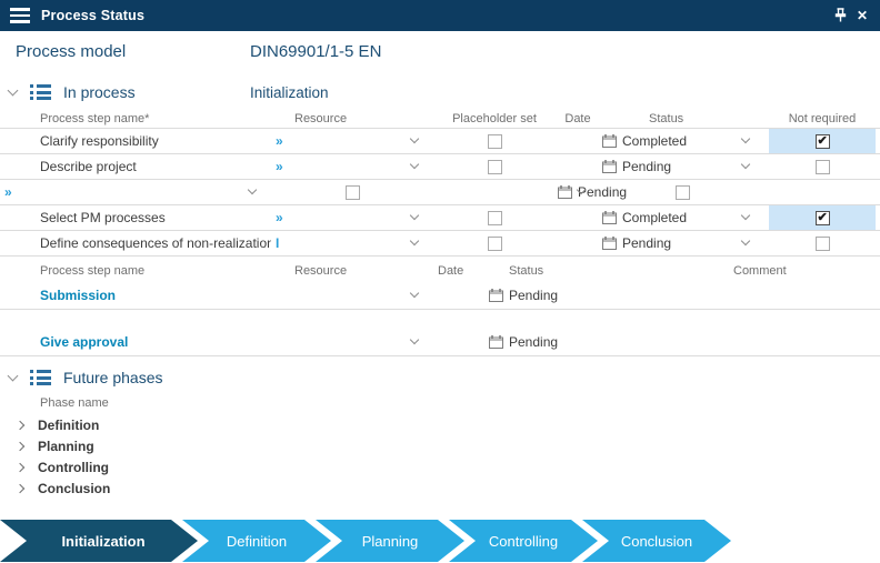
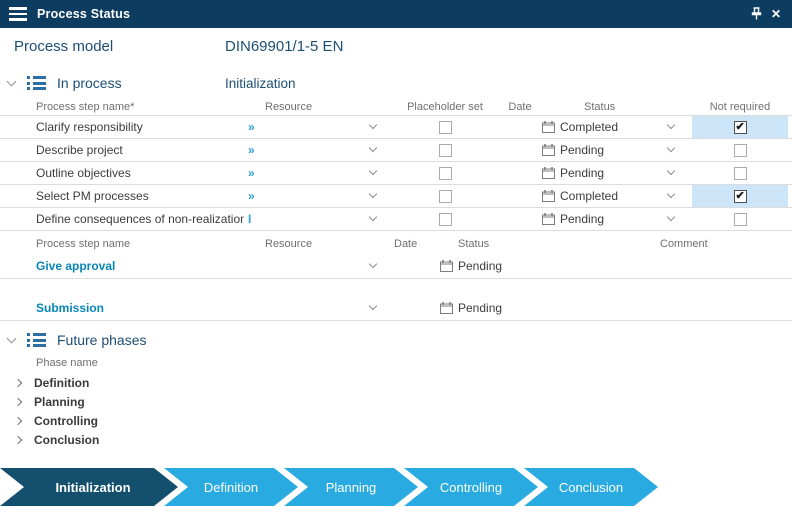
  Process Status
  ✕
  Process model
  DIN69901/1-5 EN
  In process
  Initialization
  Process step name*
  Resource
  Placeholder set
  Date
  Status
  Not required
  Clarify responsibility
  »
  Completed
  Describe project
  »
  Pending
+ Outline objectives
  »
  Pending
  Select PM processes
  »
  Completed
  Define consequences of non-realization
  I
  Pending
  Process step name
  Resource
  Date
  Status
  Comment
- Submission
+ Give approval
  Pending
- Give approval
+ Submission
  Pending
  Future phases
  Phase name
  Definition
  Planning
  Controlling
  Conclusion
  Initialization
  Definition
  Planning
  Controlling
  Conclusion
